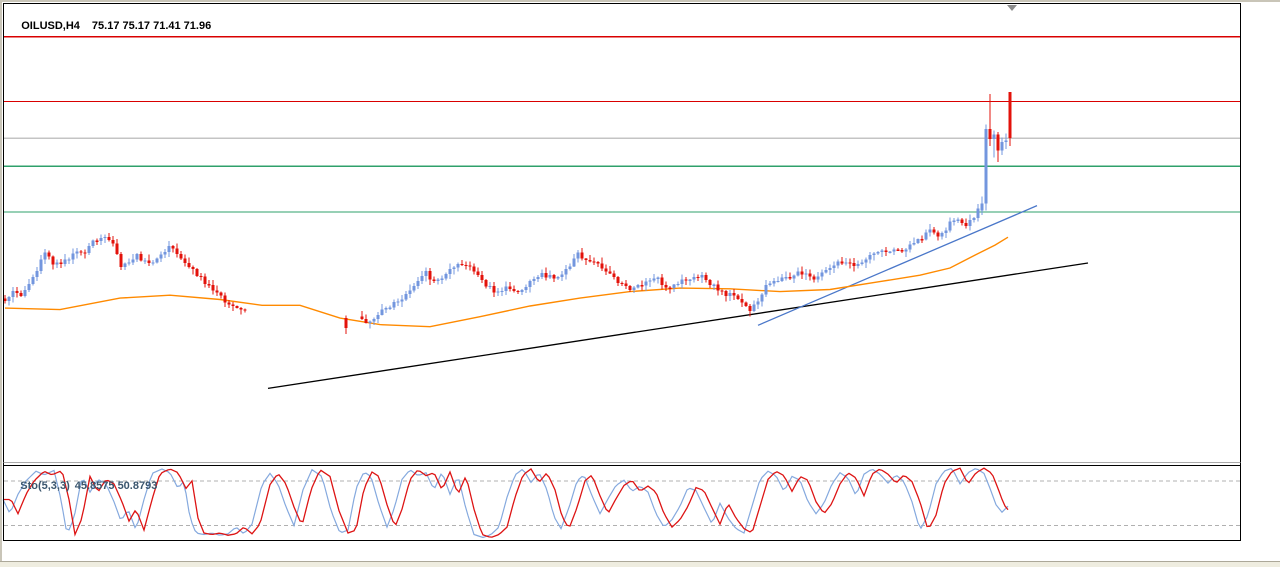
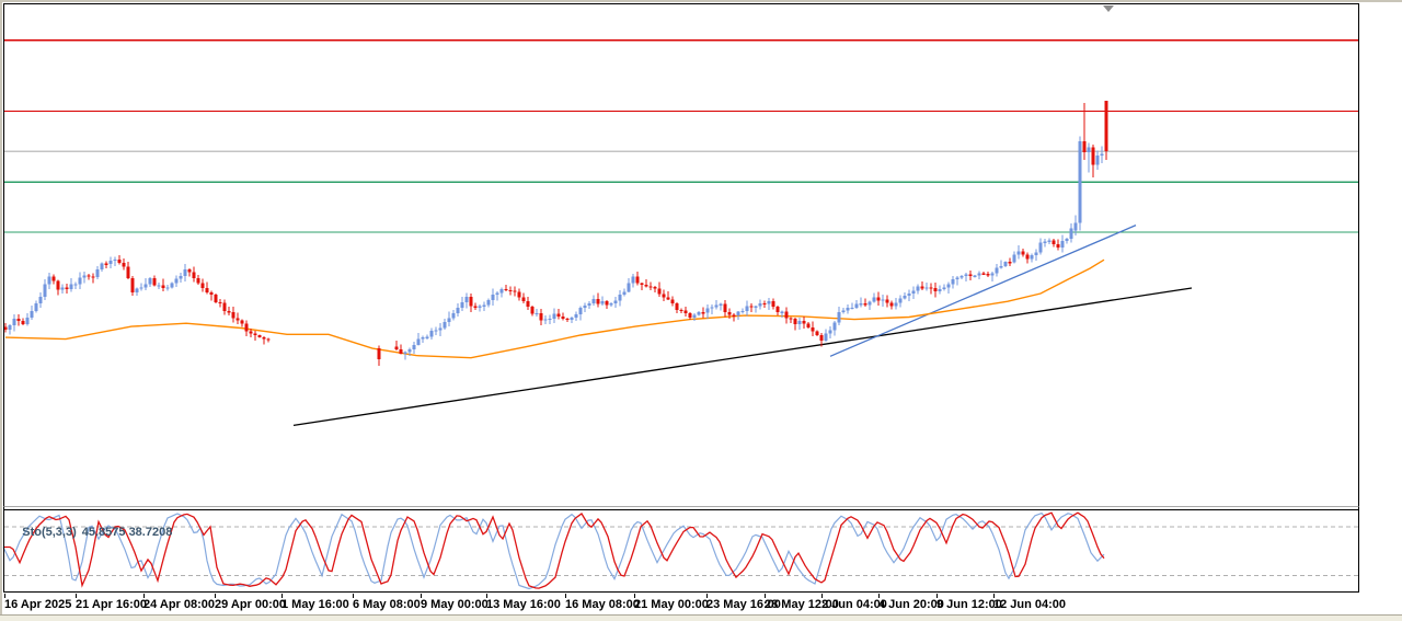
- OILUSD,H4 75.17 75.17 71.41 71.96
- Sto(5,3,3) 45.8575 50.8793
+ Sto(5,3,3) 45.8575 38.7208
+ 16 Apr 2025
+ 21 Apr 16:00
+ 24 Apr 08:00
+ 29 Apr 00:00
+ 1 May 16:00
+ 6 May 08:00
+ 9 May 00:00
+ 13 May 16:00
+ 16 May 08:00
+ 21 May 00:00
+ 23 May 16:00
+ 28 May 12:00
+ 2 Jun 04:00
+ 4 Jun 20:00
+ 9 Jun 12:00
+ 12 Jun 04:00
